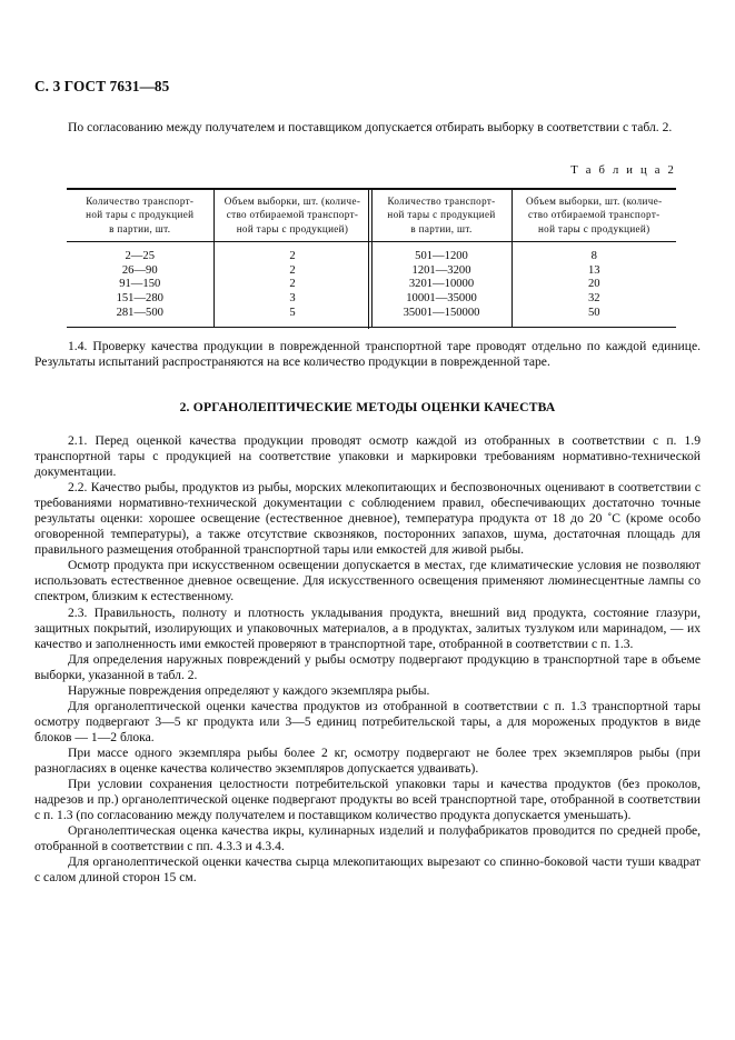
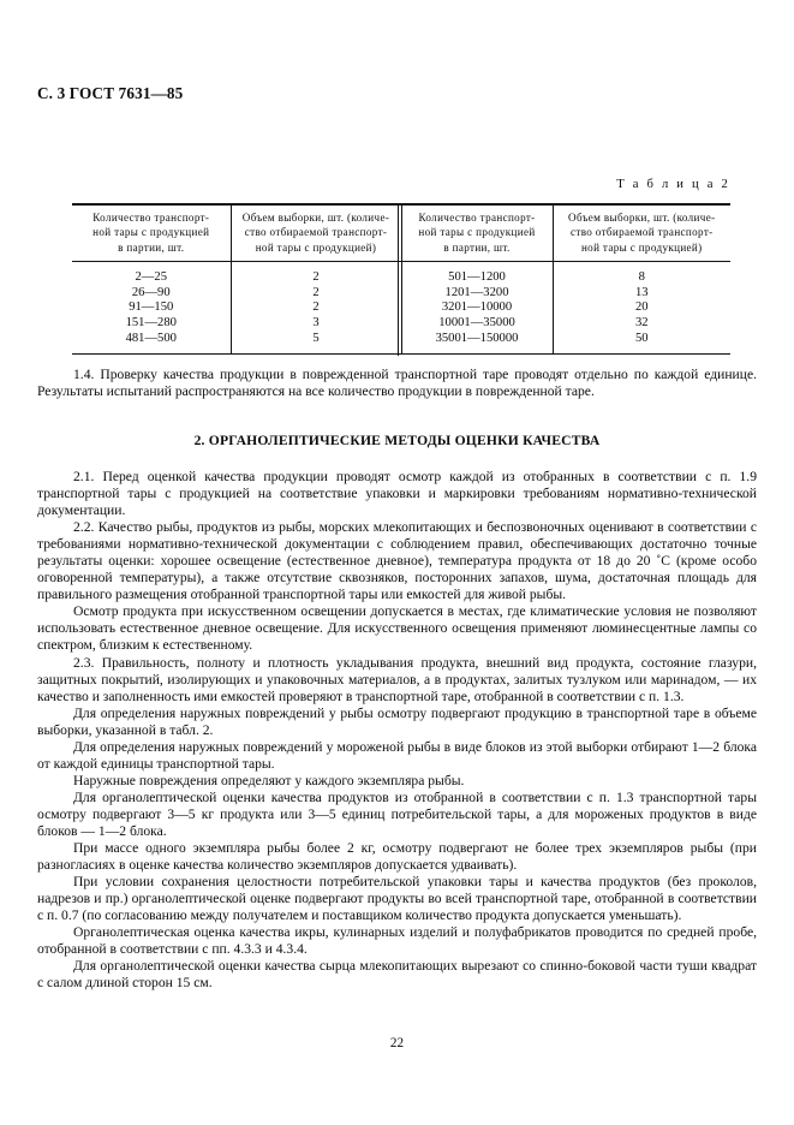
  С. 3 ГОСТ 7631—85
- По согласованию между получателем и поставщиком допускается отбирать выборку в соответствии с табл. 2.
  Т а б л и ц а 2
  Количество транспорт- ной тары с продукцией в партии, шт.	Объем выборки, шт. (количе- ство отбираемой транспорт- ной тары с продукцией)	Количество транспорт- ной тары с продукцией в партии, шт.	Объем выборки, шт. (количе- ство отбираемой транспорт- ной тары с продукцией)
- 2—25 26—90 91—150 151—280 281—500	2 2 2 3 5	501—1200 1201—3200 3201—10000 10001—35000 35001—150000	8 13 20 32 50
+ 2—25 26—90 91—150 151—280 481—500	2 2 2 3 5	501—1200 1201—3200 3201—10000 10001—35000 35001—150000	8 13 20 32 50
  1.4. Проверку качества продукции в поврежденной транспортной таре проводят отдельно по каждой единице. Результаты испытаний распространяются на все количество продукции в поврежден­ной таре.
  2. ОРГАНОЛЕПТИЧЕСКИЕ МЕТОДЫ ОЦЕНКИ КАЧЕСТВА
  2.1. Перед оценкой качества продукции проводят осмотр каждой из отобранных в соответствии с п. 1.9 транспортной тары с продукцией на соответствие упаковки и маркировки требованиям норма­тивно-технической документации.
  2.2. Качество рыбы, продуктов из рыбы, морских млекопитающих и беспозвоночных оценивают в соответствии с требованиями нормативно-технической документации с соблюдением правил, обес­печивающих достаточно точные результаты оценки: хорошее освещение (естественное дневное), темпе­ратура продукта от 18 до 20 ˚С (кроме особо оговоренной температуры), а также отсутствие сквозня­ков, посторонних запахов, шума, достаточная площадь для правильного размещения отобранной транспортной тары или емкостей для живой рыбы.
  Осмотр продукта при искусственном освещении допускается в местах, где климатические усло­вия не позволяют использовать естественное дневное освещение. Для искусственного освещения при­меняют люминесцентные лампы со спектром, близким к естественному.
  2.3. Правильность, полноту и плотность укладывания продукта, внешний вид продукта, состоя­ние глазури, защитных покрытий, изолирующих и упаковочных материалов, а в продуктах, залитых тузлуком или маринадом, — их качество и заполненность ими емкостей проверяют в транспортной таре, отобранной в соответствии с п. 1.3.
  Для определения наружных повреждений у рыбы осмотру подвергают продукцию в транспортной таре в объеме выборки, указанной в табл. 2.
+ Для определения наружных повреждений у мороженой рыбы в виде блоков из этой выборки отбирают 1—2 блока от каждой единицы транспортной тары.
  Наружные повреждения определяют у каждого экземпляра рыбы.
  Для органолептической оценки качества продуктов из отобранной в соответствии с п. 1.3 транс­портной тары осмотру подвергают 3—5 кг продукта или 3—5 единиц потребительской тары, а для мороженых продуктов в виде блоков — 1—2 блока.
  При массе одного экземпляра рыбы более 2 кг, осмотру подвергают не более трех экземпляров рыбы (при разногласиях в оценке качества количество экземпляров допускается удваивать).
- При условии сохранения целостности потребительской упаковки тары и качества продуктов (без проколов, надрезов и пр.) органолептической оценке подвергают продукты во всей транспортной таре, отобранной в соответствии с п. 1.3 (по согласованию между получателем и поставщиком количе­ство продукта допускается уменьшать).
+ При условии сохранения целостности потребительской упаковки тары и качества продуктов (без проколов, надрезов и пр.) органолептической оценке подвергают продукты во всей транспортной таре, отобранной в соответствии с п. 0.7 (по согласованию между получателем и поставщиком количе­ство продукта допускается уменьшать).
  Органолептическая оценка качества икры, кулинарных изделий и полуфабрикатов проводится по средней пробе, отобранной в соответствии с пп. 4.3.3 и 4.3.4.
  Для органолептической оценки качества сырца млекопитающих вырезают со спинно-боковой части туши квадрат с салом длиной сторон 15 см.
+ 22
